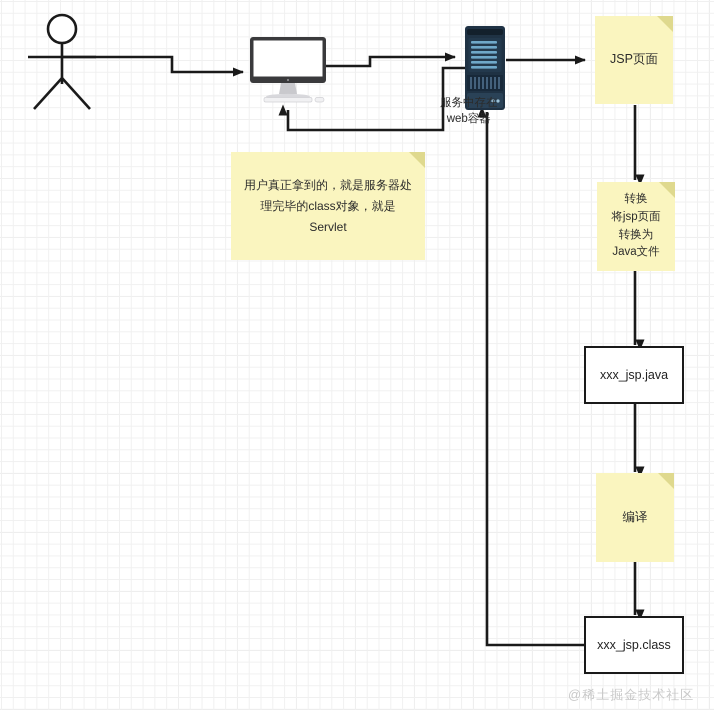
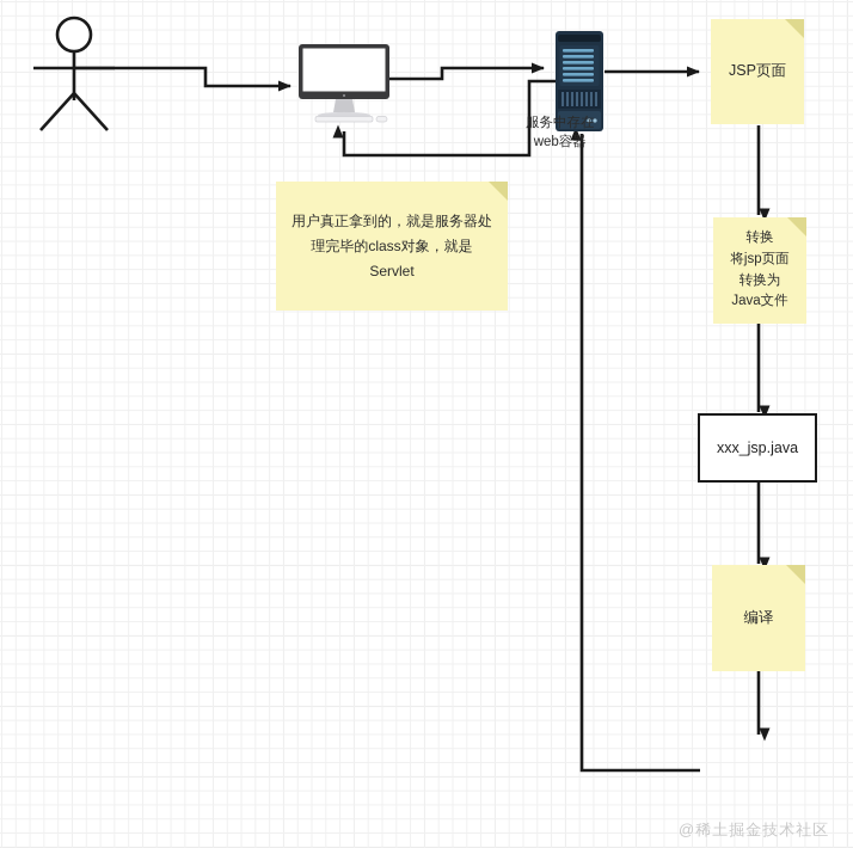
  服务中存在
  web容器
  JSP页面
  转换
  将jsp页面
  转换为
  Java文件
  编译
  用户真正拿到的，就是服务器处理完毕的class对象，就是Servlet
  xxx_jsp.java
- xxx_jsp.class
  @稀土掘金技术社区
